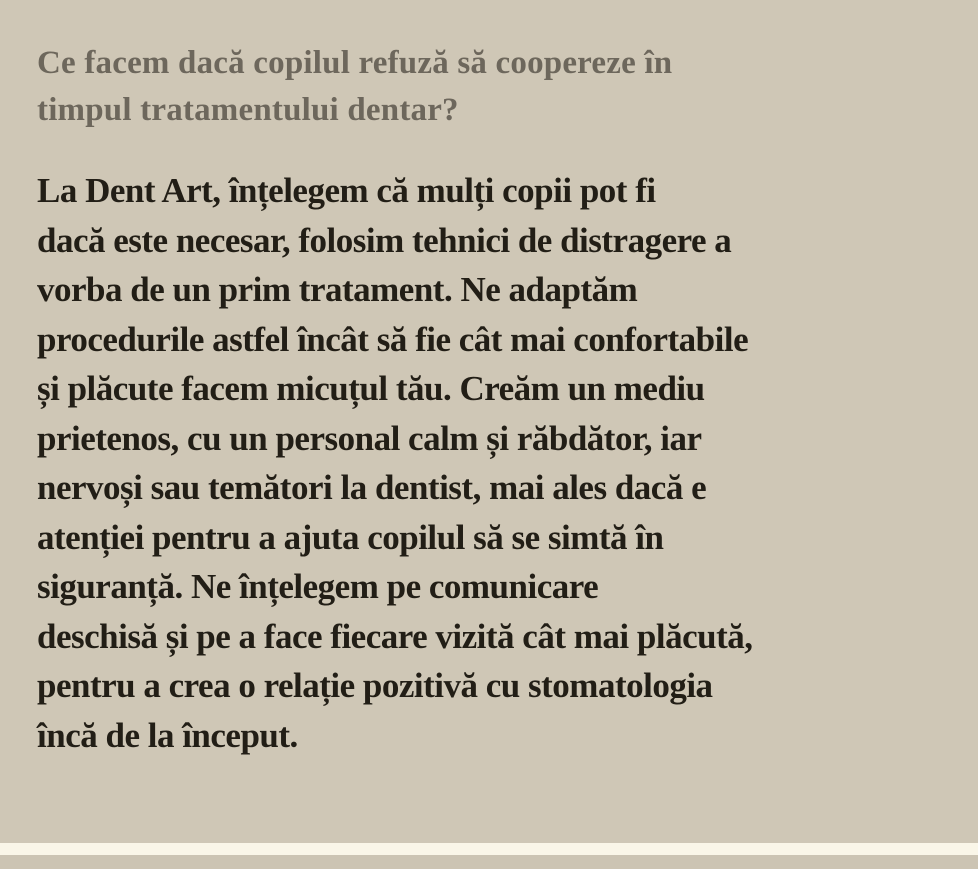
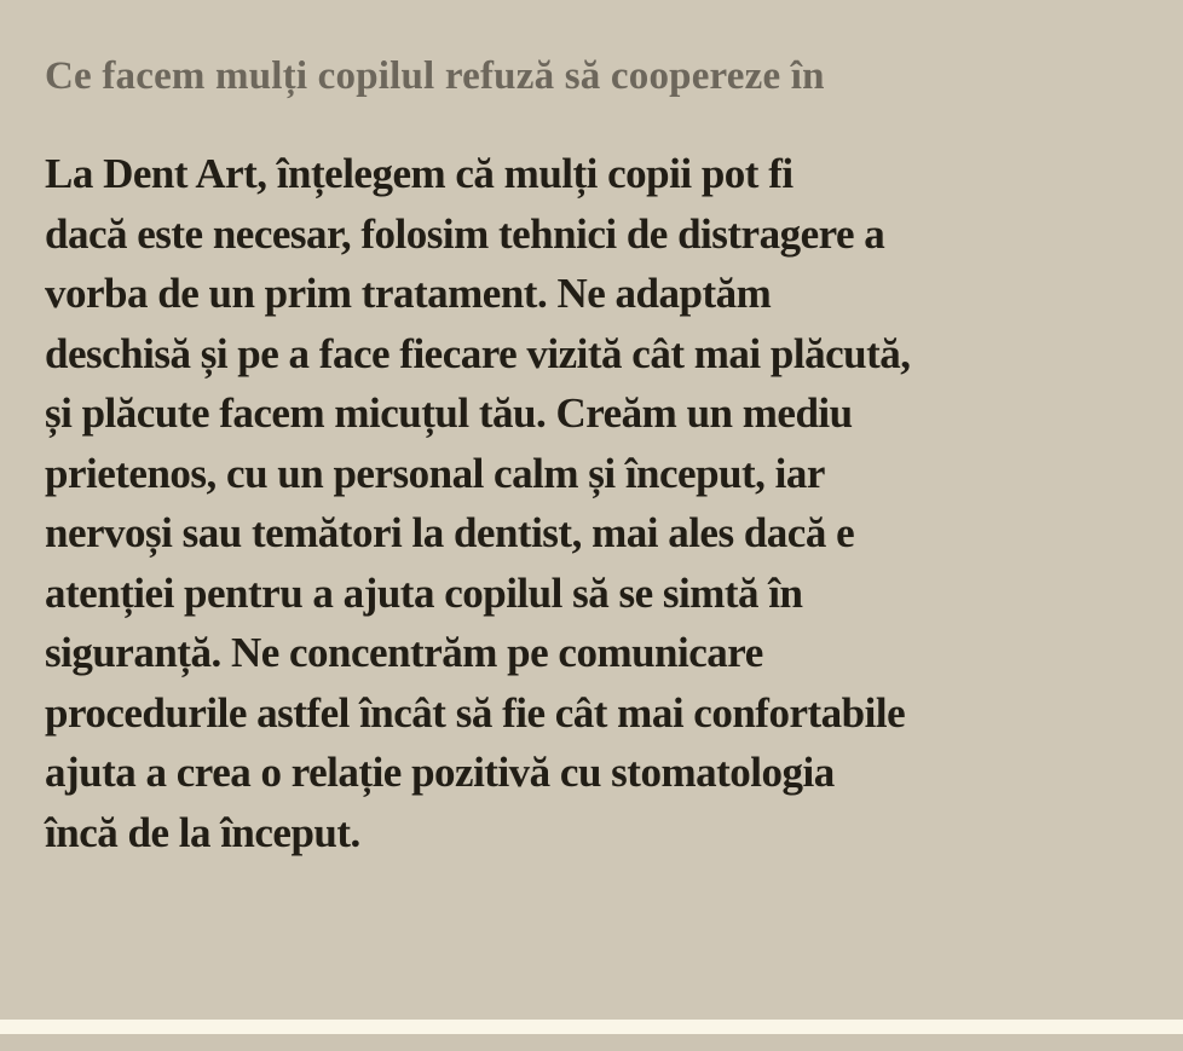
- Ce facem dacă copilul refuză să coopereze în
+ Ce facem mulți copilul refuză să coopereze în
- timpul tratamentului dentar?
  La Dent Art, înțelegem că mulți copii pot fi
  dacă este necesar, folosim tehnici de distragere a
  vorba de un prim tratament. Ne adaptăm
- procedurile astfel încât să fie cât mai confortabile
+ deschisă și pe a face fiecare vizită cât mai plăcută,
  și plăcute facem micuțul tău. Creăm un mediu
- prietenos, cu un personal calm și răbdător, iar
+ prietenos, cu un personal calm și început, iar
  nervoși sau temători la dentist, mai ales dacă e
  atenției pentru a ajuta copilul să se simtă în
- siguranță. Ne înțelegem pe comunicare
+ siguranță. Ne concentrăm pe comunicare
- deschisă și pe a face fiecare vizită cât mai plăcută,
+ procedurile astfel încât să fie cât mai confortabile
- pentru a crea o relație pozitivă cu stomatologia
+ ajuta a crea o relație pozitivă cu stomatologia
  încă de la început.
